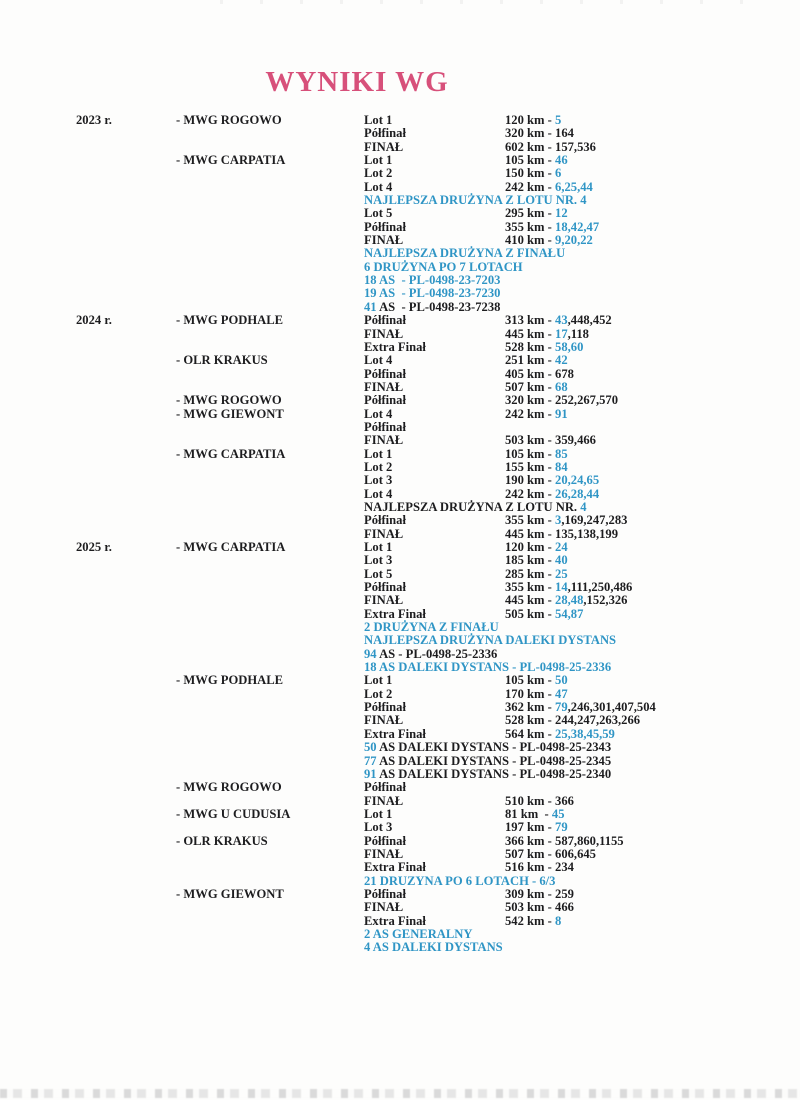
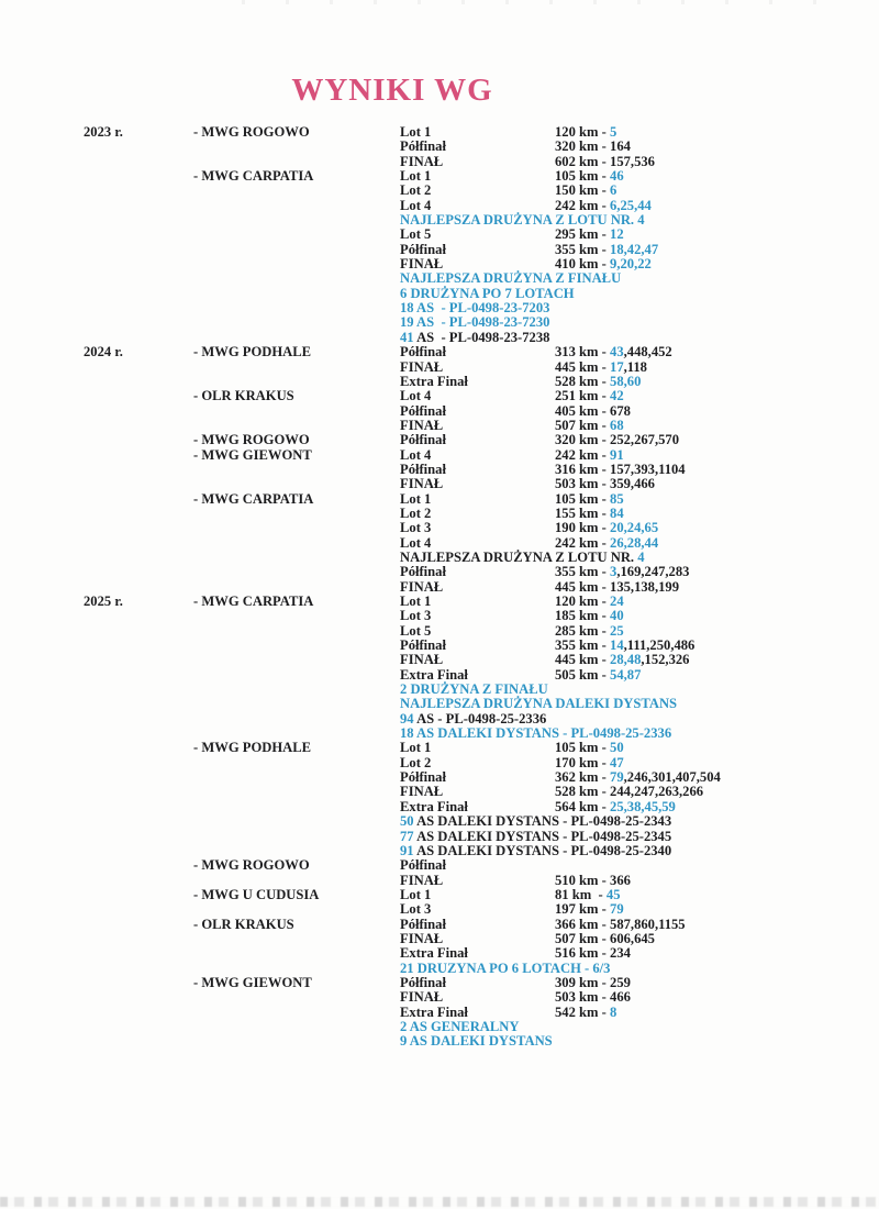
  WYNIKI WG
  2023 r.
  - MWG ROGOWO
  Lot 1
  120 km - 5
  Półfinał
  320 km - 164
  FINAŁ
  602 km - 157,536
  - MWG CARPATIA
  Lot 1
  105 km - 46
  Lot 2
  150 km - 6
  Lot 4
  242 km - 6,25,44
  NAJLEPSZA DRUŻYNA Z LOTU NR. 4
  Lot 5
  295 km - 12
  Półfinał
  355 km - 18,42,47
  FINAŁ
  410 km - 9,20,22
  NAJLEPSZA DRUŻYNA Z FINAŁU
  6 DRUŻYNA PO 7 LOTACH
  18 AS - PL-0498-23-7203
  19 AS - PL-0498-23-7230
  41 AS - PL-0498-23-7238
  2024 r.
  - MWG PODHALE
  Półfinał
  313 km - 43,448,452
  FINAŁ
  445 km - 17,118
  Extra Finał
  528 km - 58,60
  - OLR KRAKUS
  Lot 4
  251 km - 42
  Półfinał
  405 km - 678
  FINAŁ
  507 km - 68
  - MWG ROGOWO
  Półfinał
  320 km - 252,267,570
  - MWG GIEWONT
  Lot 4
  242 km - 91
  Półfinał
+ 316 km - 157,393,1104
  FINAŁ
  503 km - 359,466
  - MWG CARPATIA
  Lot 1
  105 km - 85
  Lot 2
  155 km - 84
  Lot 3
  190 km - 20,24,65
  Lot 4
  242 km - 26,28,44
  NAJLEPSZA DRUŻYNA Z LOTU NR. 4
  Półfinał
  355 km - 3,169,247,283
  FINAŁ
  445 km - 135,138,199
  2025 r.
  - MWG CARPATIA
  Lot 1
  120 km - 24
  Lot 3
  185 km - 40
  Lot 5
  285 km - 25
  Półfinał
  355 km - 14,111,250,486
  FINAŁ
  445 km - 28,48,152,326
  Extra Finał
  505 km - 54,87
  2 DRUŻYNA Z FINAŁU
  NAJLEPSZA DRUŻYNA DALEKI DYSTANS
  94 AS - PL-0498-25-2336
  18 AS DALEKI DYSTANS - PL-0498-25-2336
  - MWG PODHALE
  Lot 1
  105 km - 50
  Lot 2
  170 km - 47
  Półfinał
  362 km - 79,246,301,407,504
  FINAŁ
  528 km - 244,247,263,266
  Extra Finał
  564 km - 25,38,45,59
  50 AS DALEKI DYSTANS - PL-0498-25-2343
  77 AS DALEKI DYSTANS - PL-0498-25-2345
  91 AS DALEKI DYSTANS - PL-0498-25-2340
  - MWG ROGOWO
  Półfinał
  FINAŁ
  510 km - 366
  - MWG U CUDUSIA
  Lot 1
  81 km - 45
  Lot 3
  197 km - 79
  - OLR KRAKUS
  Półfinał
  366 km - 587,860,1155
  FINAŁ
  507 km - 606,645
  Extra Finał
  516 km - 234
  21 DRUZYNA PO 6 LOTACH - 6/3
  - MWG GIEWONT
  Półfinał
  309 km - 259
  FINAŁ
  503 km - 466
  Extra Finał
  542 km - 8
  2 AS GENERALNY
- 4 AS DALEKI DYSTANS
+ 9 AS DALEKI DYSTANS
